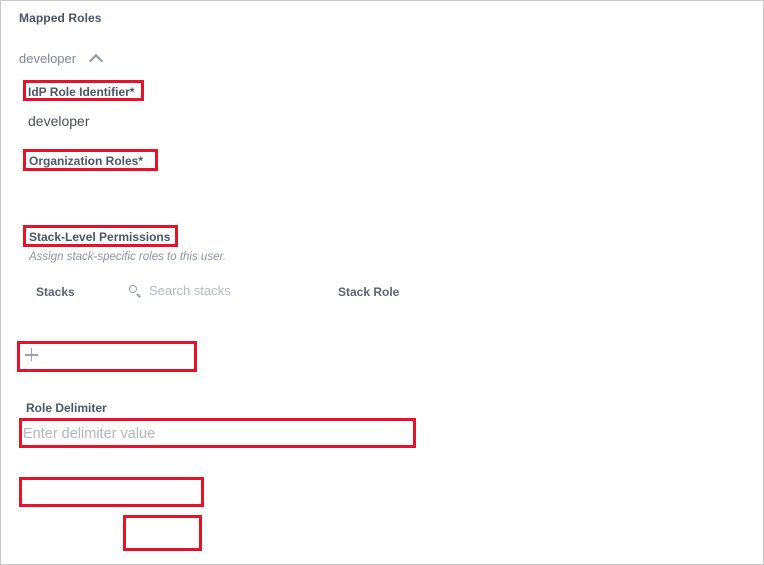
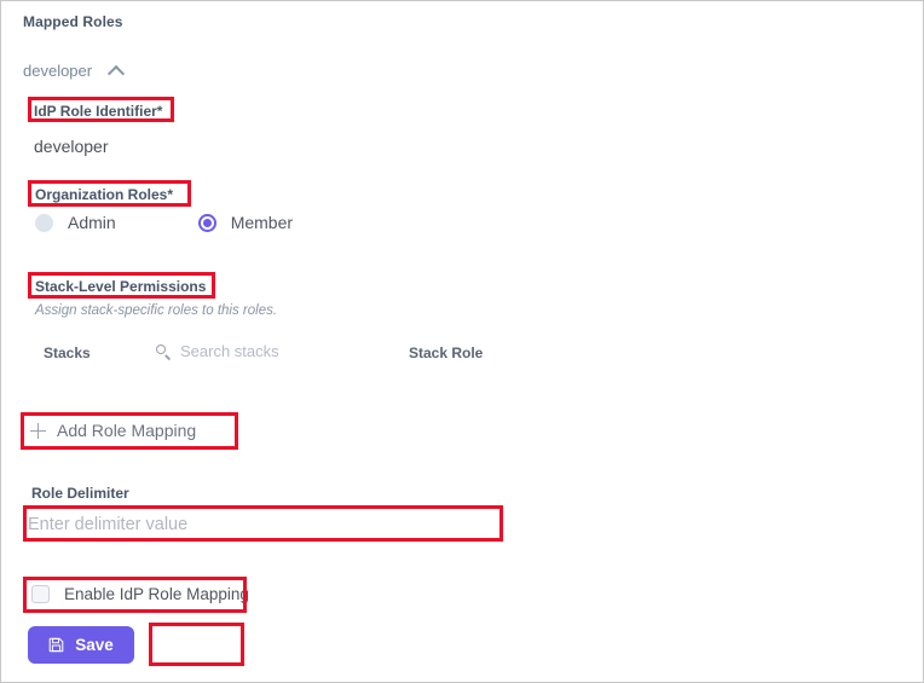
  Mapped Roles
  developer
  IdP Role Identifier*
  developer
  Organization Roles*
+ Admin
+ Member
  Stack-Level Permissions
- Assign stack-specific roles to this user.
+ Assign stack-specific roles to this roles.
  Stacks
  Search stacks
  Stack Role
+ Add Role Mapping
  Role Delimiter
  Enter delimiter value
+ Enable IdP Role Mapping
+ Save
